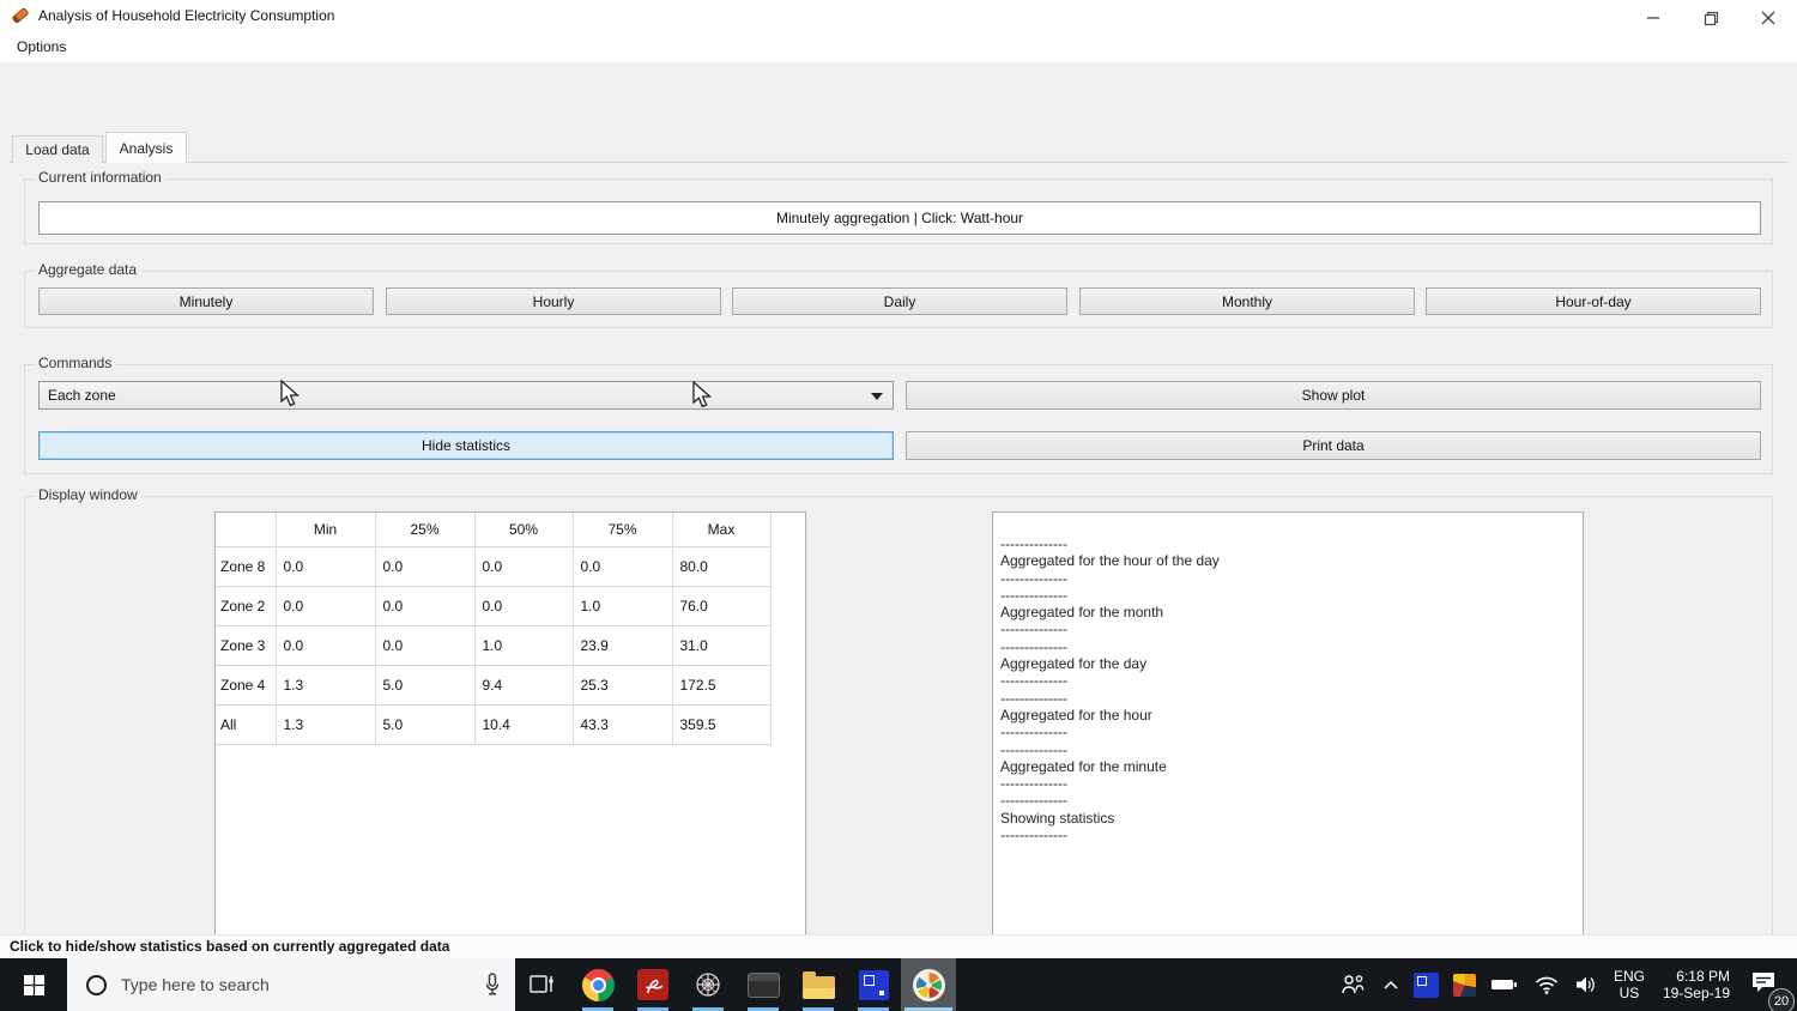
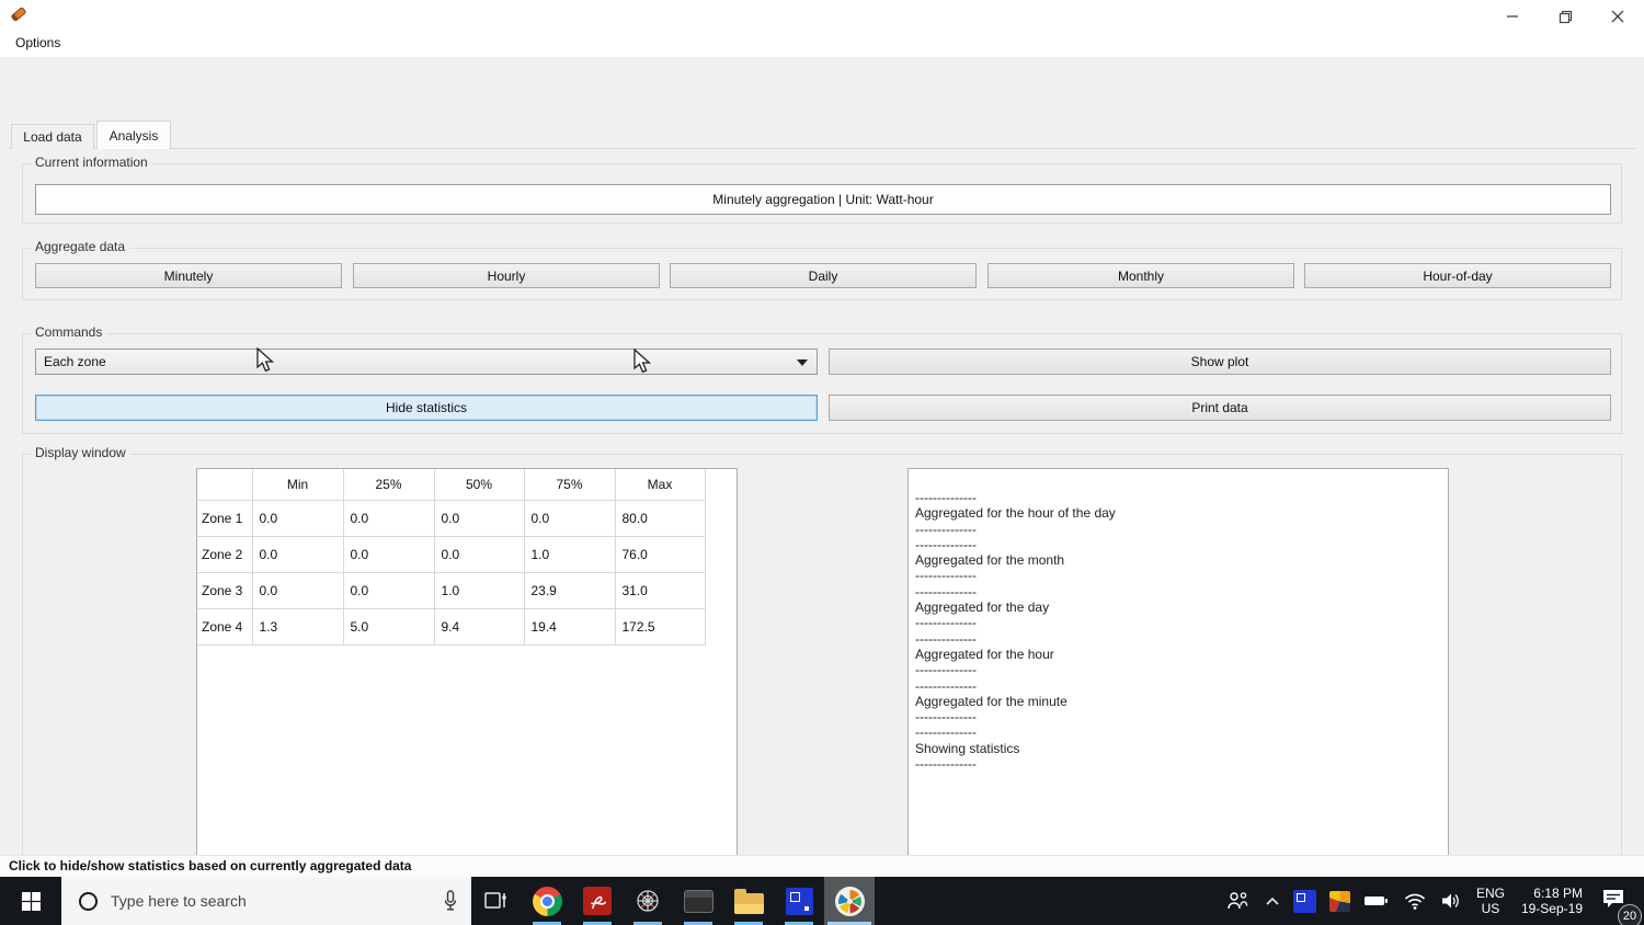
- Analysis of Household Electricity Consumption
  Options
  Load data
  Analysis
  Current information
- Minutely aggregation | Click: Watt-hour
+ Minutely aggregation | Unit: Watt-hour
  Aggregate data
  Minutely
  Hourly
  Daily
  Monthly
  Hour-of-day
  Commands
  Each zone
  Show plot
  Hide statistics
  Print data
  Display window
  	Min	25%	50%	75%	Max
- Zone 8	0.0	0.0	0.0	0.0	80.0
+ Zone 1	0.0	0.0	0.0	0.0	80.0
  Zone 2	0.0	0.0	0.0	1.0	76.0
  Zone 3	0.0	0.0	1.0	23.9	31.0
- Zone 4	1.3	5.0	9.4	25.3	172.5
+ Zone 4	1.3	5.0	9.4	19.4	172.5
- All	1.3	5.0	10.4	43.3	359.5
  --------------
  Aggregated for the hour of the day
  --------------
  --------------
  Aggregated for the month
  --------------
  --------------
  Aggregated for the day
  --------------
  --------------
  Aggregated for the hour
  --------------
  --------------
  Aggregated for the minute
  --------------
  --------------
  Showing statistics
  --------------
  Click to hide/show statistics based on currently aggregated data
  Type here to search
  ENG
  US
  6:18 PM
  19-Sep-19
  20
